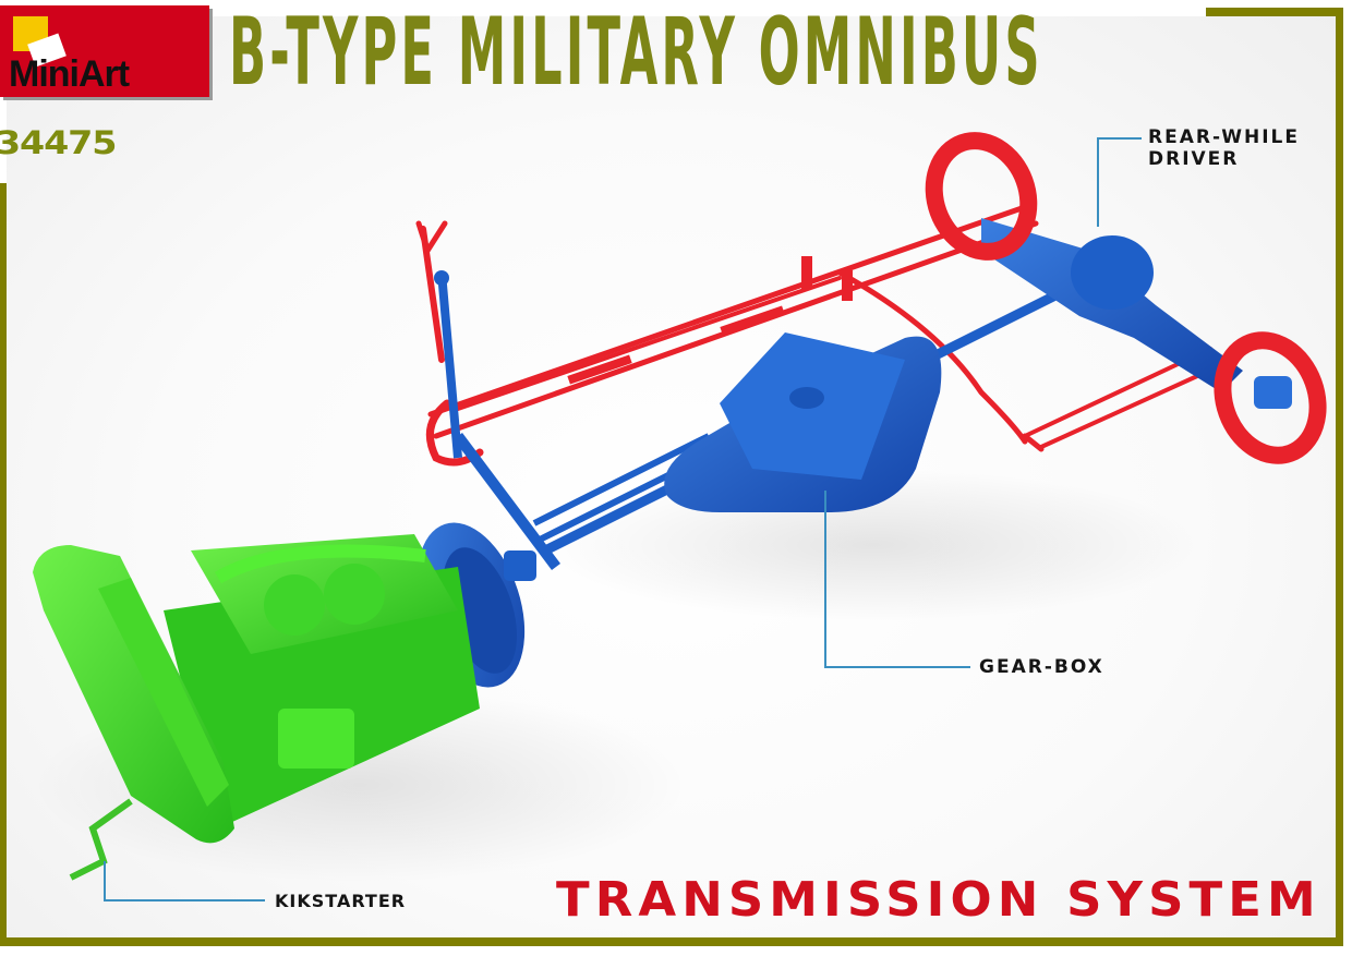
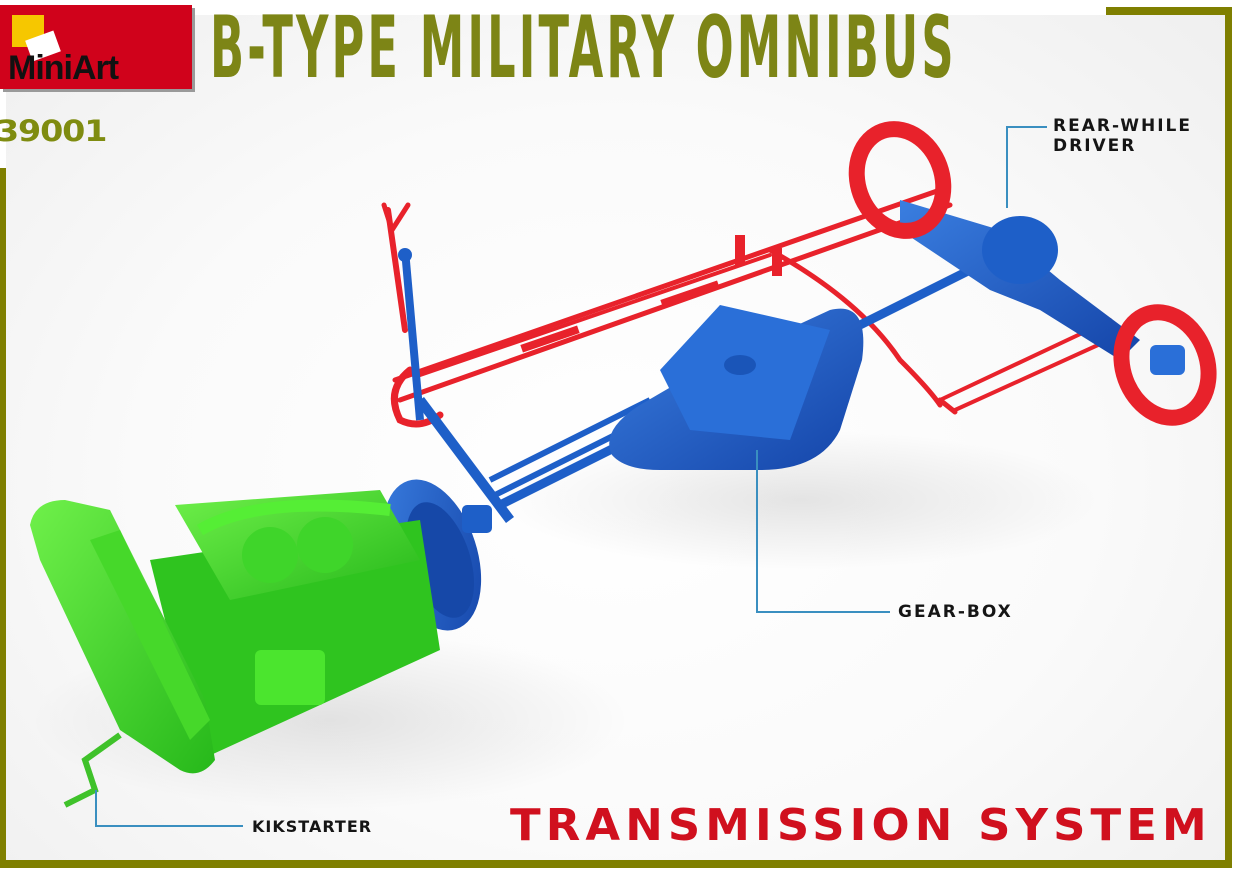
  MiniArt
- 34475
+ 39001
  B-TYPE MILITARY OMNIBUS
  REAR-WHILE
  DRIVER
  GEAR-BOX
  KIKSTARTER
  TRANSMISSION SYSTEM
